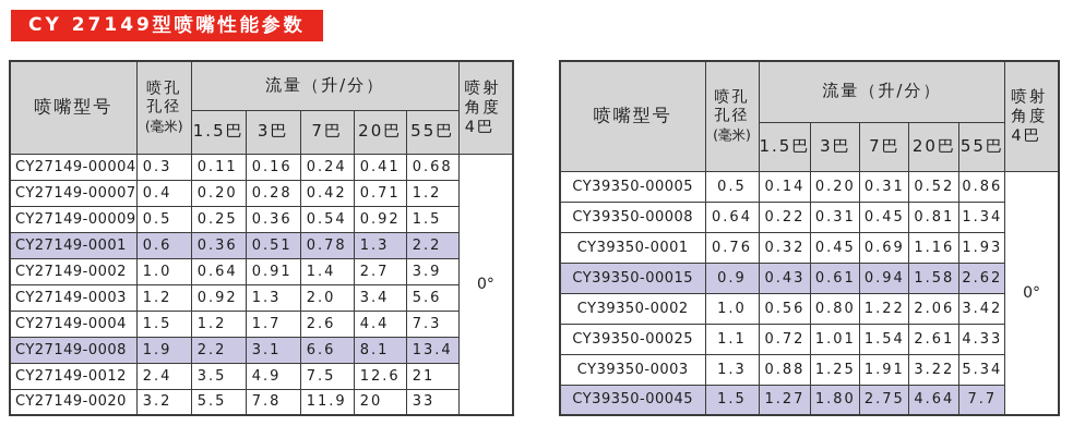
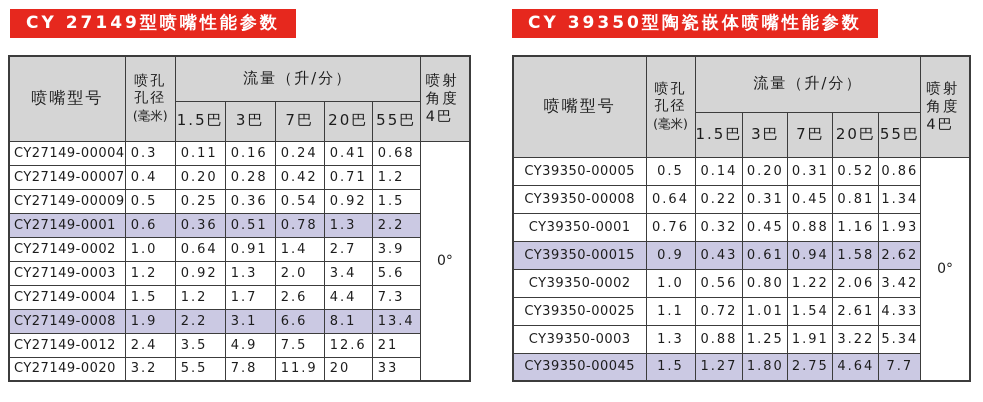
  CY 27149型喷嘴性能参数
+ CY 39350型陶瓷嵌体喷嘴性能参数
  喷嘴型号	喷孔孔径(毫米)	流量（升/分）	喷射角度4巴
  1.5巴	3巴	7巴	20巴	55巴
  CY27149-00004	0.3	0.11	0.16	0.24	0.41	0.68	0°
  CY27149-00007	0.4	0.20	0.28	0.42	0.71	1.2
  CY27149-00009	0.5	0.25	0.36	0.54	0.92	1.5
  CY27149-0001	0.6	0.36	0.51	0.78	1.3	2.2
  CY27149-0002	1.0	0.64	0.91	1.4	2.7	3.9
  CY27149-0003	1.2	0.92	1.3	2.0	3.4	5.6
  CY27149-0004	1.5	1.2	1.7	2.6	4.4	7.3
  CY27149-0008	1.9	2.2	3.1	6.6	8.1	13.4
  CY27149-0012	2.4	3.5	4.9	7.5	12.6	21
  CY27149-0020	3.2	5.5	7.8	11.9	20	33
  喷嘴型号	喷孔孔径(毫米)	流量（升/分）	喷射角度4巴
  1.5巴	3巴	7巴	20巴	55巴
  CY39350-00005	0.5	0.14	0.20	0.31	0.52	0.86	0°
  CY39350-00008	0.64	0.22	0.31	0.45	0.81	1.34
- CY39350-0001	0.76	0.32	0.45	0.69	1.16	1.93
+ CY39350-0001	0.76	0.32	0.45	0.88	1.16	1.93
  CY39350-00015	0.9	0.43	0.61	0.94	1.58	2.62
  CY39350-0002	1.0	0.56	0.80	1.22	2.06	3.42
  CY39350-00025	1.1	0.72	1.01	1.54	2.61	4.33
  CY39350-0003	1.3	0.88	1.25	1.91	3.22	5.34
  CY39350-00045	1.5	1.27	1.80	2.75	4.64	7.7
